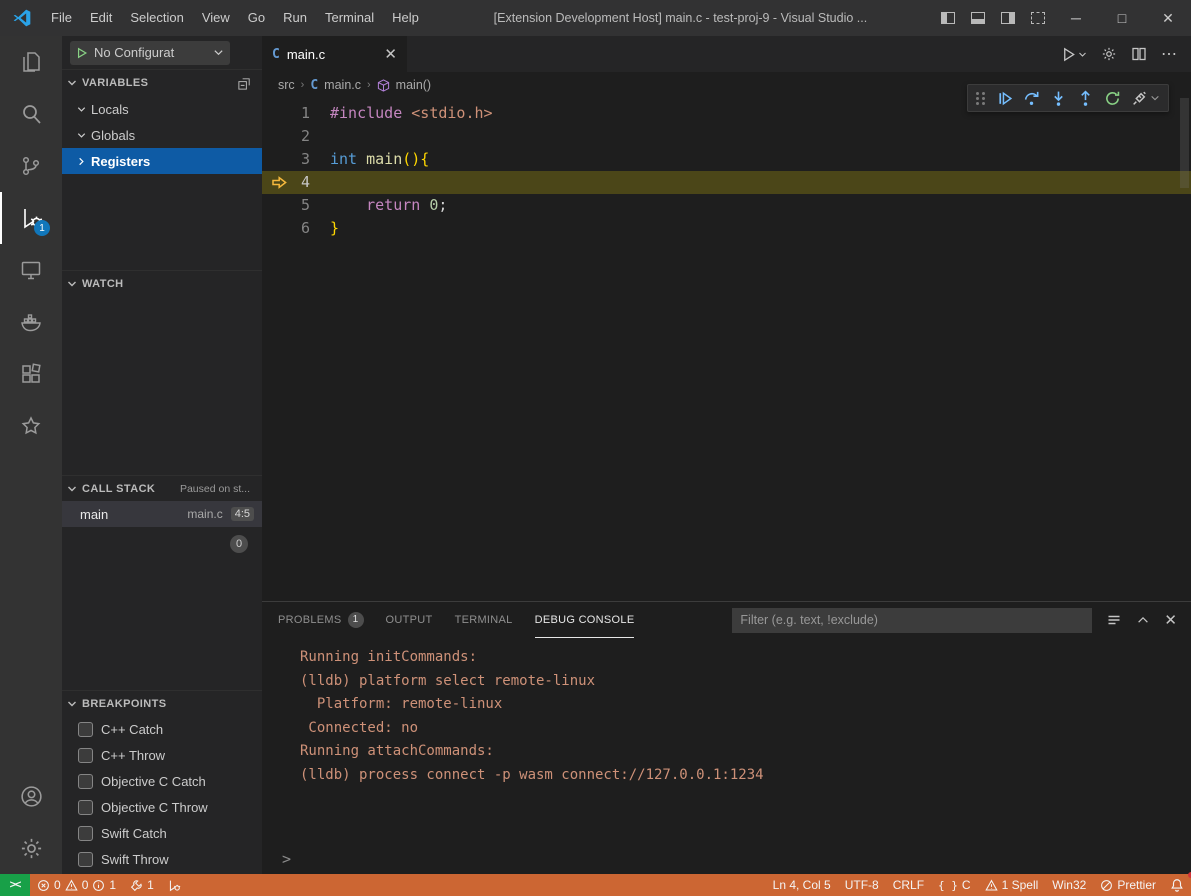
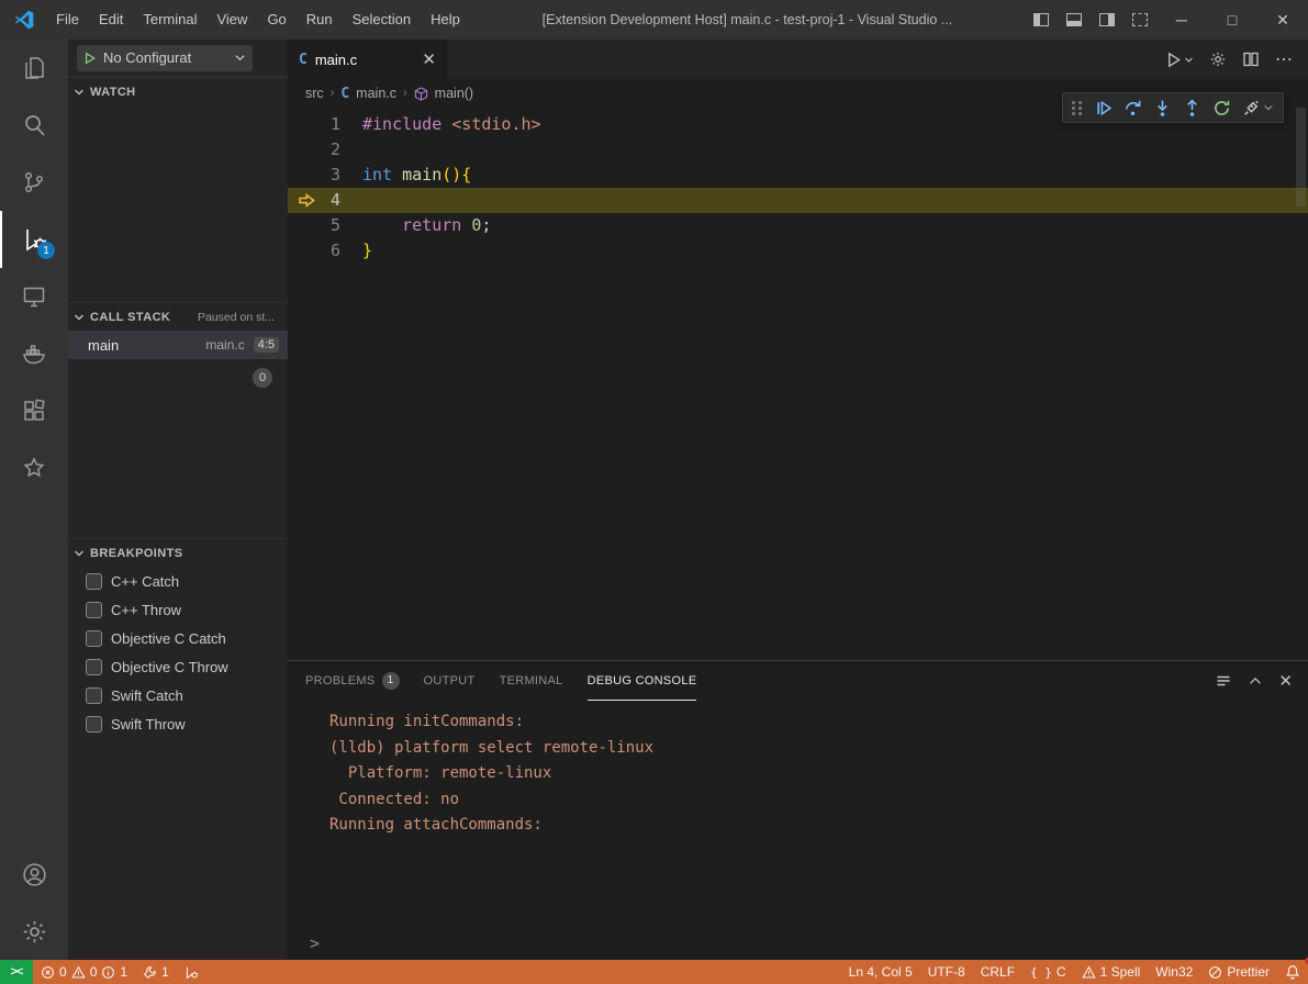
  File
  Edit
- Selection
+ Terminal
  View
  Go
  Run
- Terminal
+ Selection
  Help
- [Extension Development Host] main.c - test-proj-9 - Visual Studio ...
+ [Extension Development Host] main.c - test-proj-1 - Visual Studio ...
  ─
  □
  ✕
  1
  No Configurat
- VARIABLES
- Locals
- Globals
- Registers
  WATCH
  CALL STACK
  Paused on st...
  main
  main.c
  4:5
  0
  BREAKPOINTS
  C++ Catch
  C++ Throw
  Objective C Catch
  Objective C Throw
  Swift Catch
  Swift Throw
  C
  main.c
  ✕
  ⋯
  src
  ›
  C
  main.c
  ›
  main()
  1
  #include <stdio.h>
  2
  3
  int main(){
  4
  5
  return 0;
  6
  }
  PROBLEMS
  1
  OUTPUT
  TERMINAL
  DEBUG CONSOLE
- Filter (e.g. text, !exclude)
  ✕
  Running initCommands:
  (lldb) platform select remote-linux
  Platform: remote-linux
  Connected: no
  Running attachCommands:
- (lldb) process connect -p wasm connect://127.0.0.1:1234
  >
  ><
  0
  0
  1
  1
  Ln 4, Col 5
  UTF-8
  CRLF
  { }
  C
  1 Spell
  Win32
  Prettier
